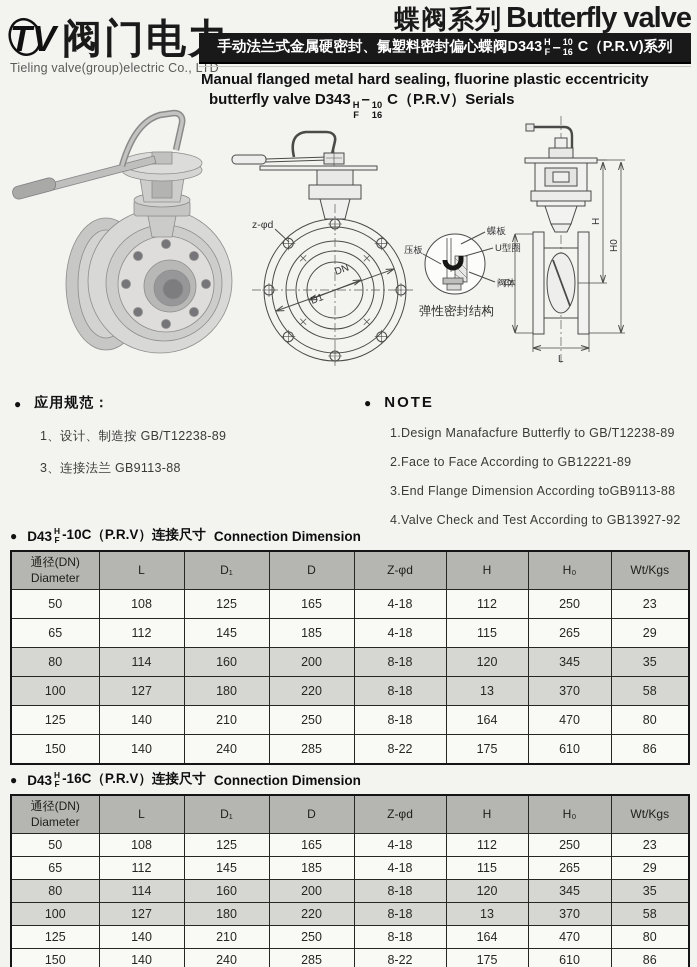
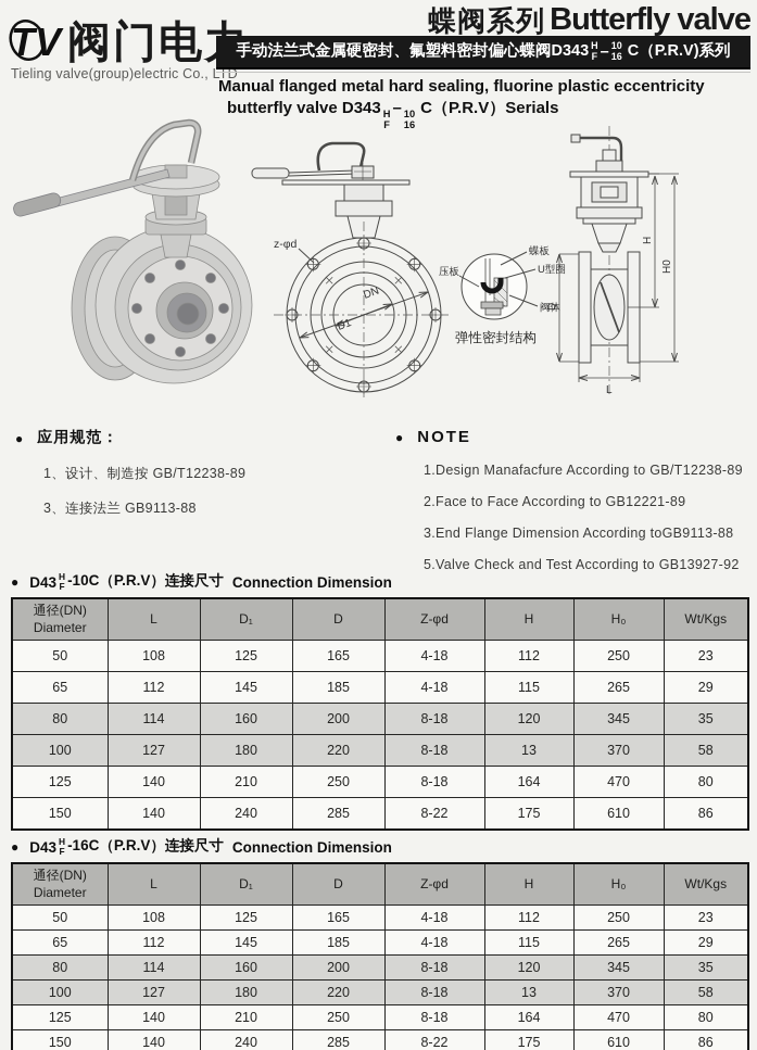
  蝶阀系列 Butterfly valve
  TV
  阀门电
  Tieling valve(group)electric Co., LTD
  手动法兰式金属硬密封、氟塑料密封偏心蝶阀D343
  H
  F
  –
  10
  16
  C（P.R.V)系列
  Manual flanged metal hard sealing, fluorine plastic eccentricity
  butterfly valve D343
  H
  F
  –
  10
  16
  C（P.R.V）Serials
  z-φd
  蝶板
  U型圈
  阀体
  压板
  弹性密封结构
  L
  ●
  应用规范：
  1、设计、制造按 GB/T12238-89
  3、连接法兰 GB9113-88
  ●
  NOTE
- 1.Design Manafacfure Butterfly to GB/T12238-89
+ 1.Design Manafacfure According to GB/T12238-89
  2.Face to Face According to GB12221-89
  3.End Flange Dimension According toGB9113-88
- 4.Valve Check and Test According to GB13927-92
+ 5.Valve Check and Test According to GB13927-92
  ●
  D43
  H
  F
  -10C（P.R.V）连接尺寸
  Connection Dimension
  通径(DN) Diameter	L	D₁	D	Z-φd	H	H₀	Wt/Kgs
  50	108	125	165	4-18	112	250	23
  65	112	145	185	4-18	115	265	29
  80	114	160	200	8-18	120	345	35
  100	127	180	220	8-18	13	370	58
  125	140	210	250	8-18	164	470	80
  150	140	240	285	8-22	175	610	86
  ●
  D43
  H
  F
  -16C（P.R.V）连接尺寸
  Connection Dimension
  通径(DN) Diameter	L	D₁	D	Z-φd	H	H₀	Wt/Kgs
  50	108	125	165	4-18	112	250	23
  65	112	145	185	4-18	115	265	29
  80	114	160	200	8-18	120	345	35
  100	127	180	220	8-18	13	370	58
  125	140	210	250	8-18	164	470	80
  150	140	240	285	8-22	175	610	86
